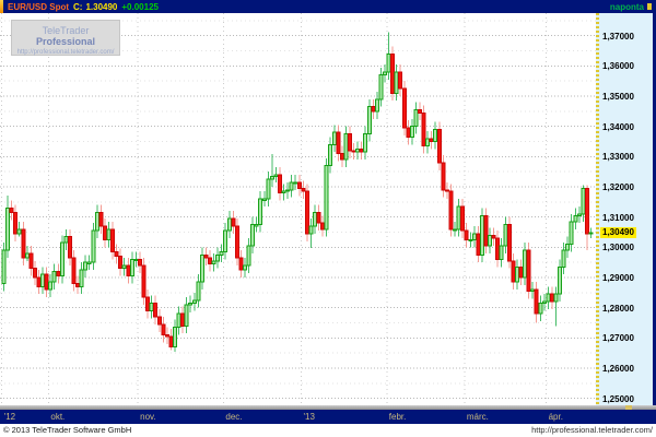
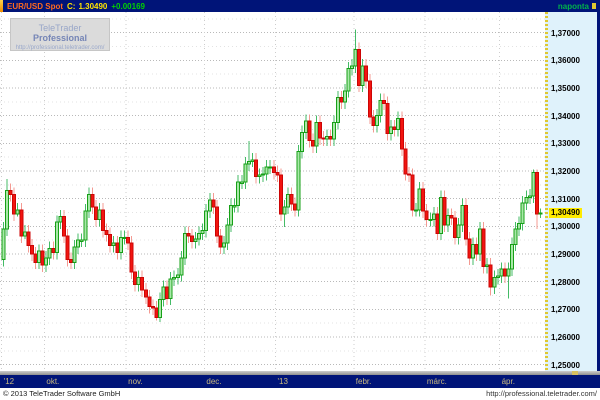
  EUR/USD Spot
  C:
  1.30490
- +0.00125
+ +0.00169
  naponta
  TeleTrader Professional
  1,30490
  1,25000
  1,26000
  1,27000
  1,28000
  1,29000
  1,30000
  1,31000
  1,32000
  1,33000
  1,34000
  1,35000
  1,36000
  1,37000
  '12
  okt.
  nov.
  dec.
  '13
  febr.
  márc.
  ápr.
  © 2013 TeleTrader Software GmbH
  http://professional.teletrader.com/
